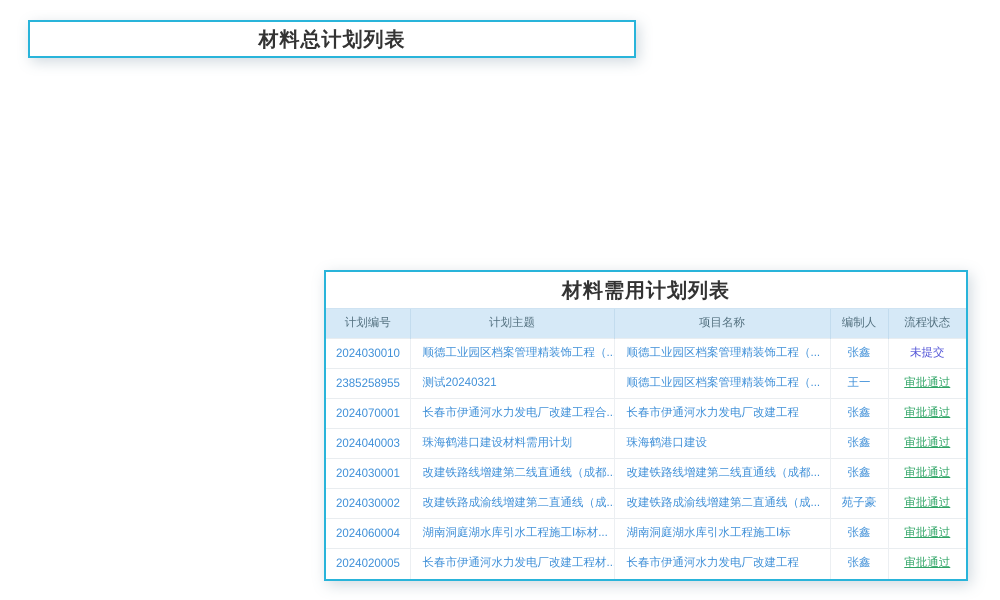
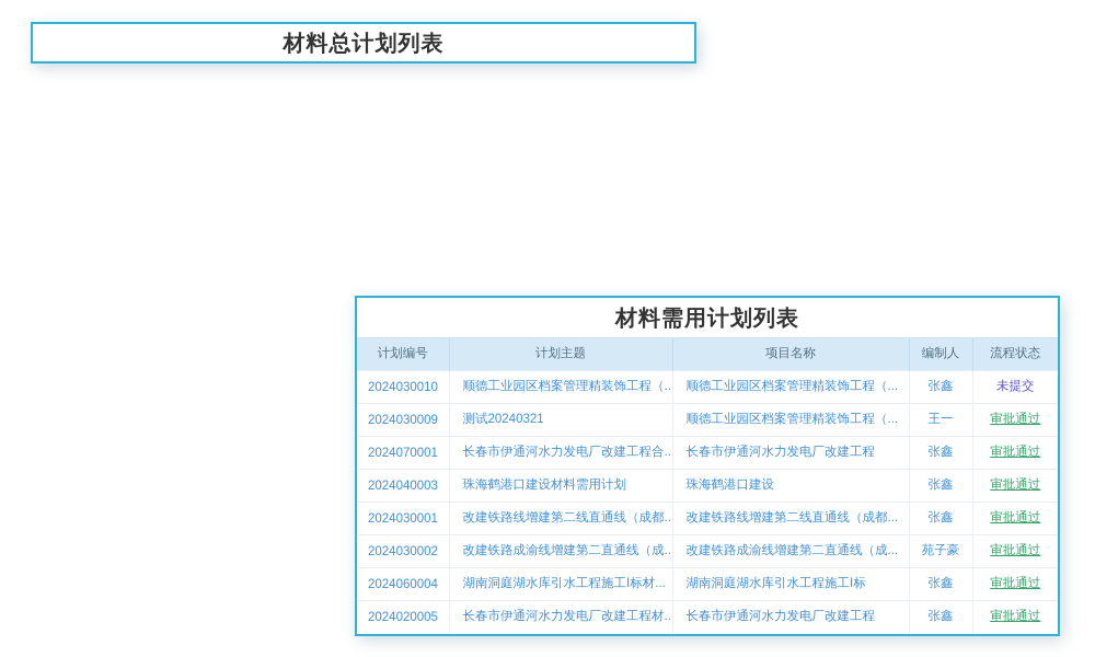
  材料总计划列表
  材料需用计划列表
  计划编号	计划主题	项目名称	编制人	流程状态
  2024030010	顺德工业园区档案管理精装饰工程（..	顺德工业园区档案管理精装饰工程（...	张鑫	未提交
- 2385258955	测试20240321	顺德工业园区档案管理精装饰工程（...	王一	审批通过
+ 2024030009	测试20240321	顺德工业园区档案管理精装饰工程（...	王一	审批通过
  2024070001	长春市伊通河水力发电厂改建工程合..	长春市伊通河水力发电厂改建工程	张鑫	审批通过
  2024040003	珠海鹤港口建设材料需用计划	珠海鹤港口建设	张鑫	审批通过
  2024030001	改建铁路线增建第二线直通线（成都..	改建铁路线增建第二线直通线（成都...	张鑫	审批通过
  2024030002	改建铁路成渝线增建第二直通线（成..	改建铁路成渝线增建第二直通线（成...	苑子豪	审批通过
  2024060004	湖南洞庭湖水库引水工程施工I标材...	湖南洞庭湖水库引水工程施工I标	张鑫	审批通过
  2024020005	长春市伊通河水力发电厂改建工程材..	长春市伊通河水力发电厂改建工程	张鑫	审批通过
